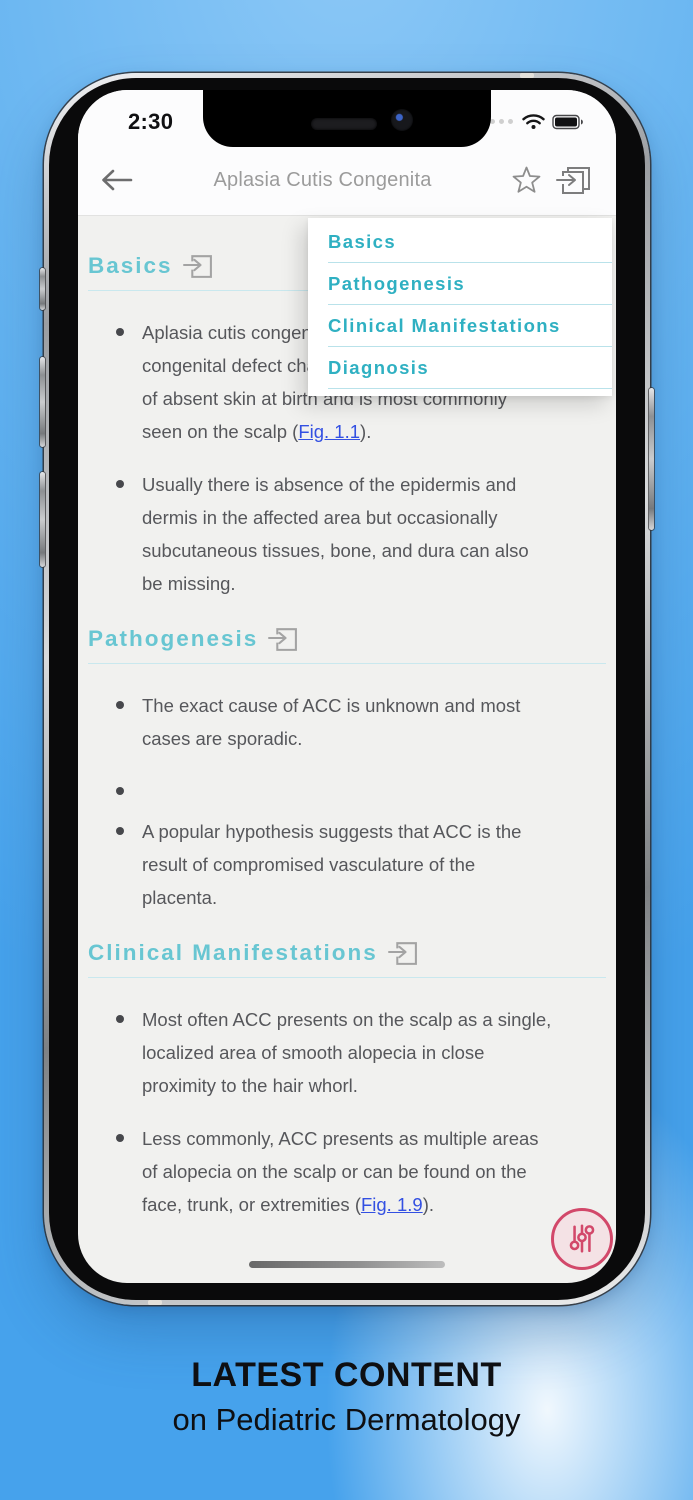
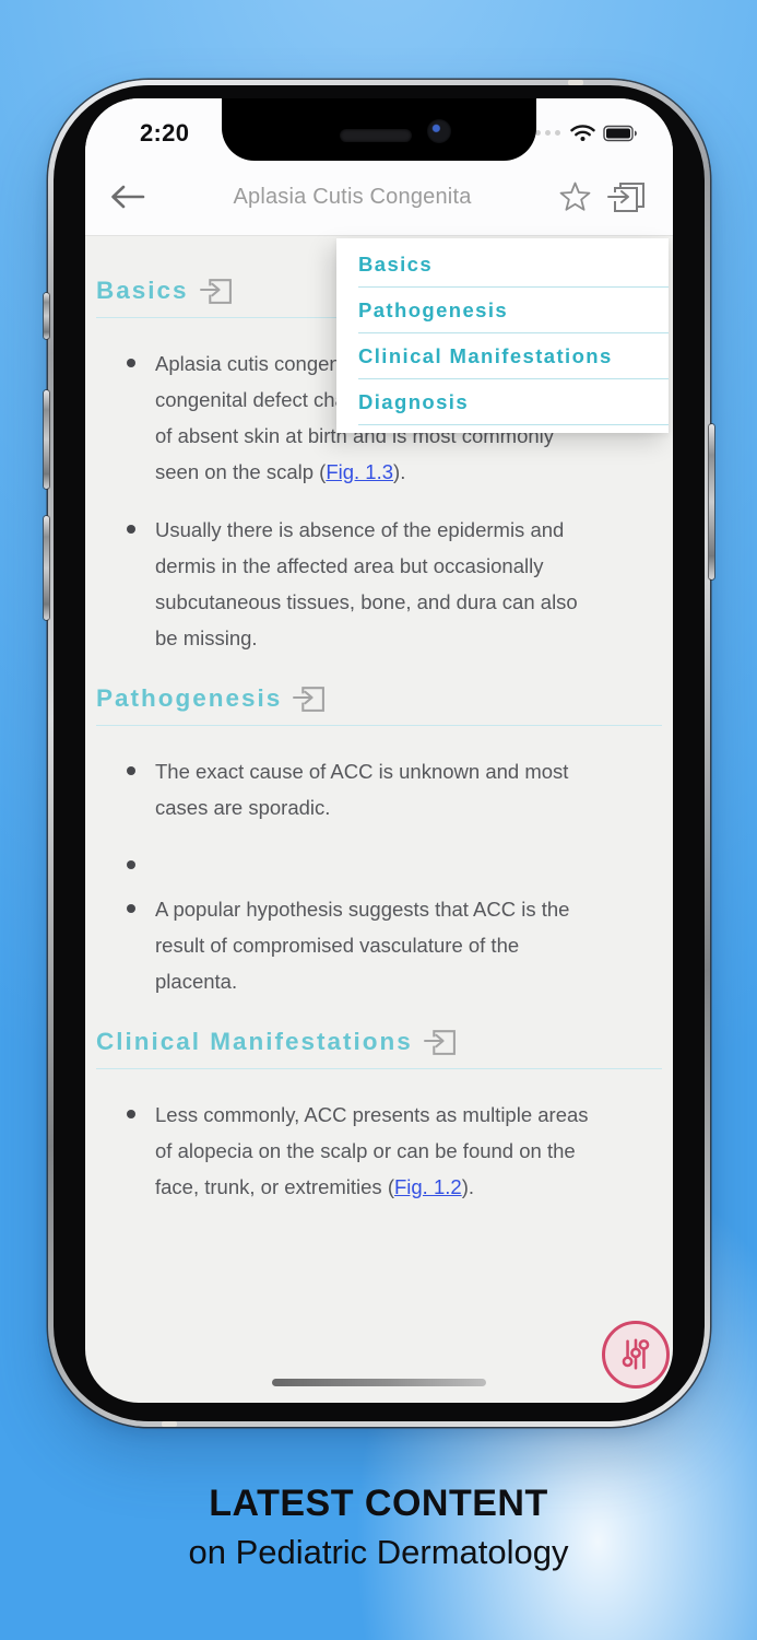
- 2:30
+ 2:20
  Aplasia Cutis Congenita
  Basics
  of absent skin at birth and is most commonly
- seen on the scalp (Fig. 1.1).
+ seen on the scalp (Fig. 1.3).
  Usually there is absence of the epidermis and
  dermis in the affected area but occasionally
  subcutaneous tissues, bone, and dura can also
  be missing.
  Pathogenesis
  The exact cause of ACC is unknown and most
  cases are sporadic.
  A popular hypothesis suggests that ACC is the
  result of compromised vasculature of the
  placenta.
  Clinical Manifestations
- Most often ACC presents on the scalp as a single,
- localized area of smooth alopecia in close
- proximity to the hair whorl.
  Less commonly, ACC presents as multiple areas
  of alopecia on the scalp or can be found on the
- face, trunk, or extremities (Fig. 1.9).
+ face, trunk, or extremities (Fig. 1.2).
  Basics
  Pathogenesis
  Clinical Manifestations
  Diagnosis
  LATEST CONTENT
  on Pediatric Dermatology
